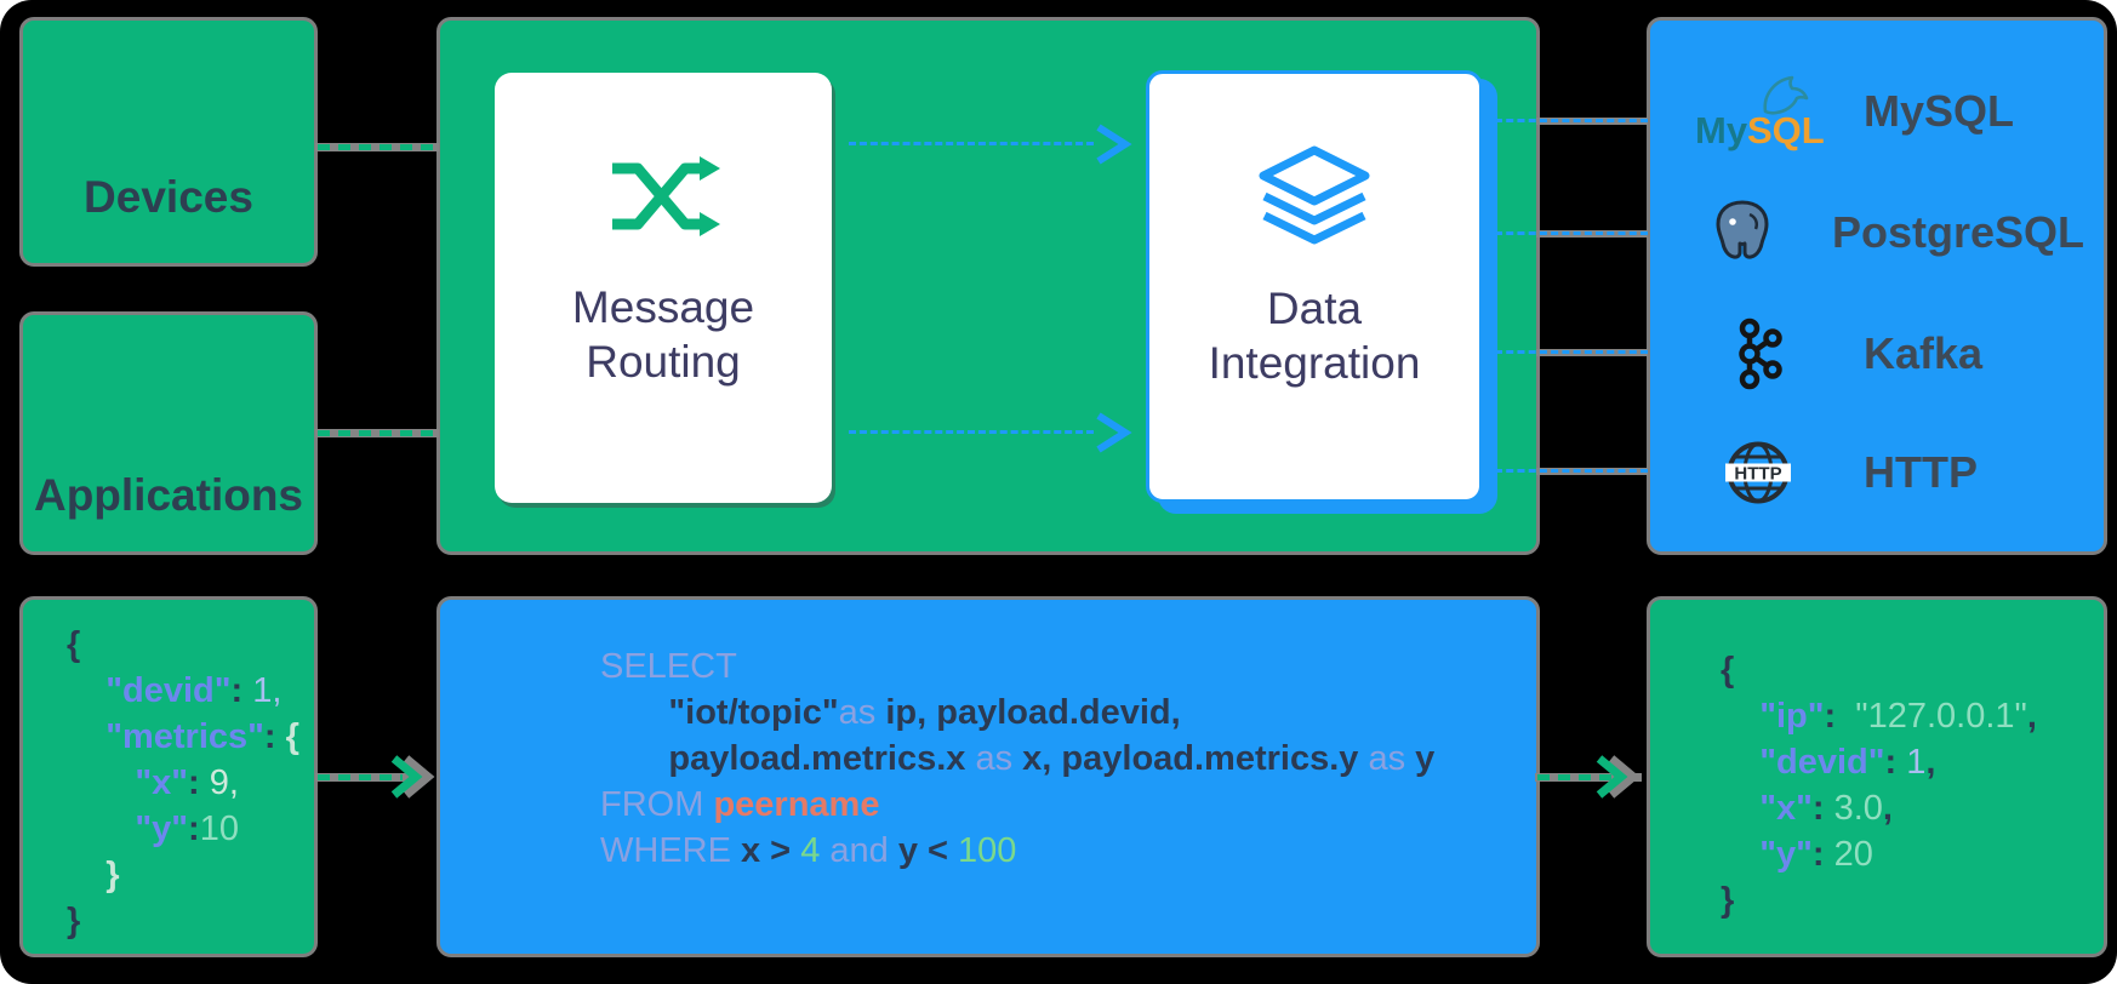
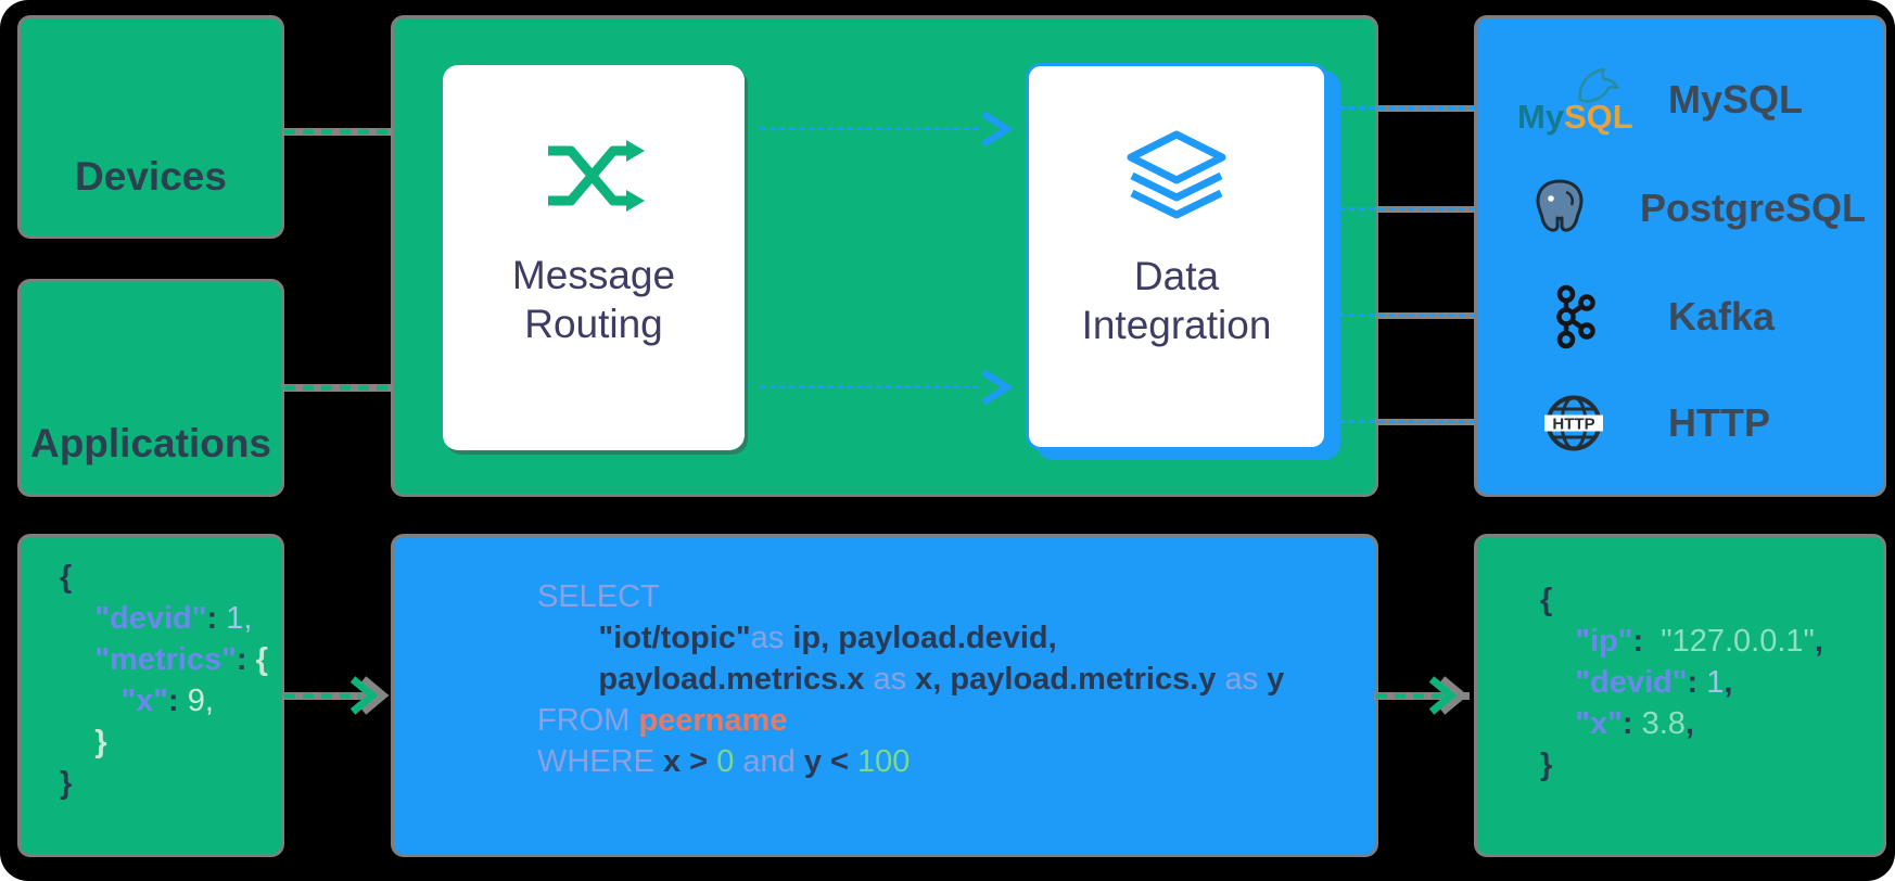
  Devices
  Applications
  Message
  Routing
  Data
  Integration
  My
  SQL
  MySQL
  PostgreSQL
  Kafka
  HTTP
  HTTP
  {
  "devid": 1,
  "metrics": {
  "x": 9,
- "y":10
  }
  }
  SELECT
  "iot/topic"as ip, payload.devid,
  payload.metrics.x as x, payload.metrics.y as y
  FROM peername
- WHERE x > 4 and y < 100
+ WHERE x > 0 and y < 100
  {
  "ip": "127.0.0.1",
  "devid": 1,
- "x": 3.0,
+ "x": 3.8,
- "y": 20
  }
